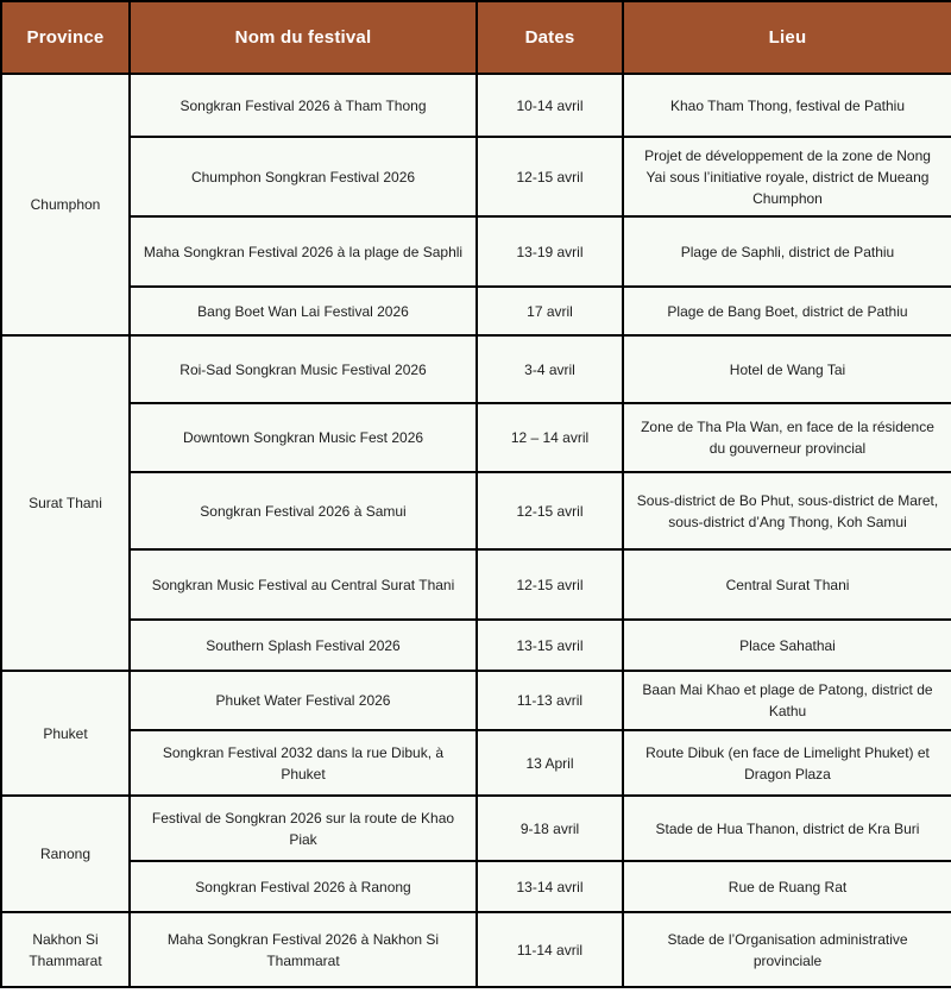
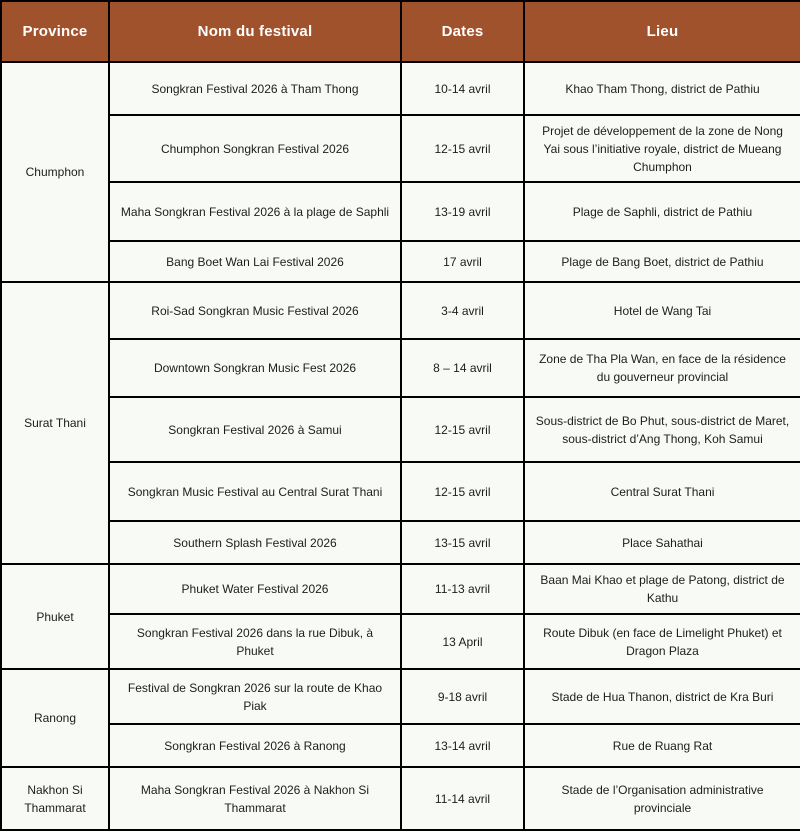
  Province	Nom du festival	Dates	Lieu
- Chumphon	Songkran Festival 2026 à Tham Thong	10-14 avril	Khao Tham Thong, festival de Pathiu
+ Chumphon	Songkran Festival 2026 à Tham Thong	10-14 avril	Khao Tham Thong, district de Pathiu
  Chumphon Songkran Festival 2026	12-15 avril	Projet de développement de la zone de Nong Yai sous l’initiative royale, district de Mueang Chumphon
  Maha Songkran Festival 2026 à la plage de Saphli	13-19 avril	Plage de Saphli, district de Pathiu
  Bang Boet Wan Lai Festival 2026	17 avril	Plage de Bang Boet, district de Pathiu
  Surat Thani	Roi-Sad Songkran Music Festival 2026	3-4 avril	Hotel de Wang Tai
- Downtown Songkran Music Fest 2026	12 – 14 avril	Zone de Tha Pla Wan, en face de la résidence du gouverneur provincial
+ Downtown Songkran Music Fest 2026	8 – 14 avril	Zone de Tha Pla Wan, en face de la résidence du gouverneur provincial
  Songkran Festival 2026 à Samui	12-15 avril	Sous-district de Bo Phut, sous-district de Maret, sous-district d’Ang Thong, Koh Samui
  Songkran Music Festival au Central Surat Thani	12-15 avril	Central Surat Thani
  Southern Splash Festival 2026	13-15 avril	Place Sahathai
  Phuket	Phuket Water Festival 2026	11-13 avril	Baan Mai Khao et plage de Patong, district de Kathu
- Songkran Festival 2032 dans la rue Dibuk, à Phuket	13 April	Route Dibuk (en face de Limelight Phuket) et Dragon Plaza
+ Songkran Festival 2026 dans la rue Dibuk, à Phuket	13 April	Route Dibuk (en face de Limelight Phuket) et Dragon Plaza
  Ranong	Festival de Songkran 2026 sur la route de Khao Piak	9-18 avril	Stade de Hua Thanon, district de Kra Buri
  Songkran Festival 2026 à Ranong	13-14 avril	Rue de Ruang Rat
  Nakhon Si Thammarat	Maha Songkran Festival 2026 à Nakhon Si Thammarat	11-14 avril	Stade de l’Organisation administrative provinciale
